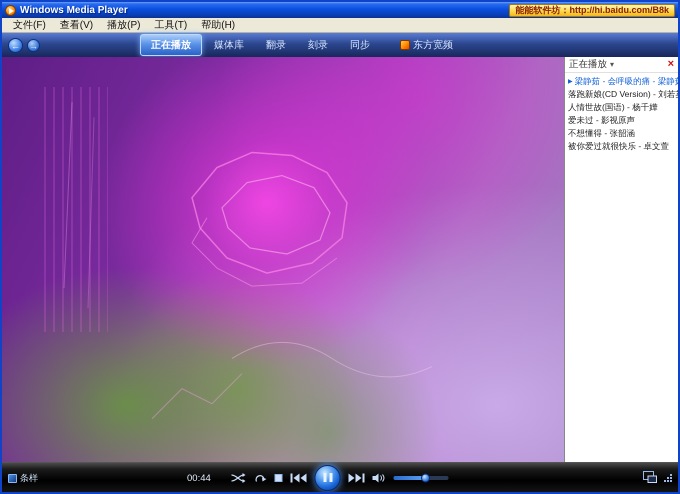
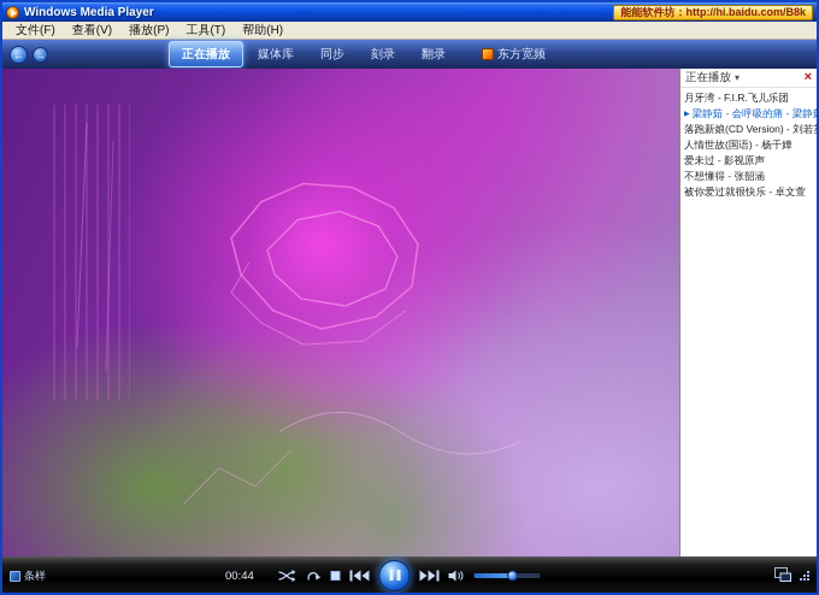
  Windows Media Player
  能能软件坊：http://hi.baidu.com/B8k
  文件(F)
  查看(V)
  播放(P)
  工具(T)
  帮助(H)
  ←
  →
  正在播放
  媒体库
- 翻录
+ 同步
  刻录
- 同步
+ 翻录
  东方宽频
  正在播放
  ▾
  ×
+ 月牙湾 - F.I.R.飞儿乐团
  梁静茹 - 会呼吸的痛 - 梁静
  落跑新娘(CD Version) - 刘若
  人情世故(国语) - 杨千嬅
  爱未过 - 影视原声
  不想懂得 - 张韶涵
  被你爱过就很快乐 - 卓文萱
  条样
  00:44
